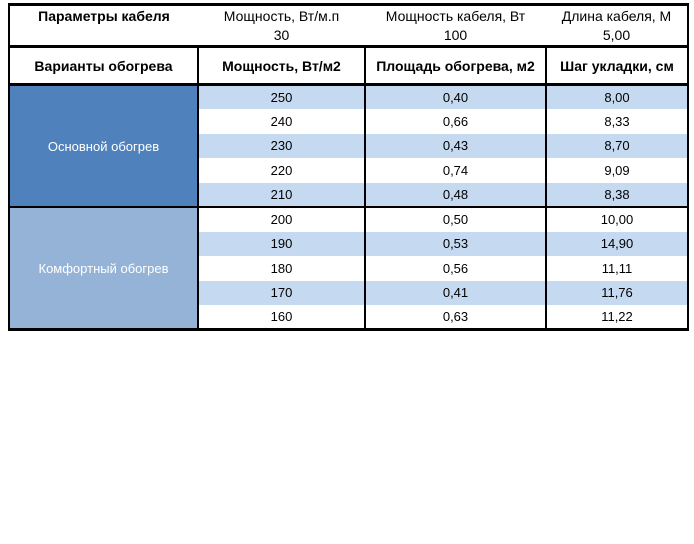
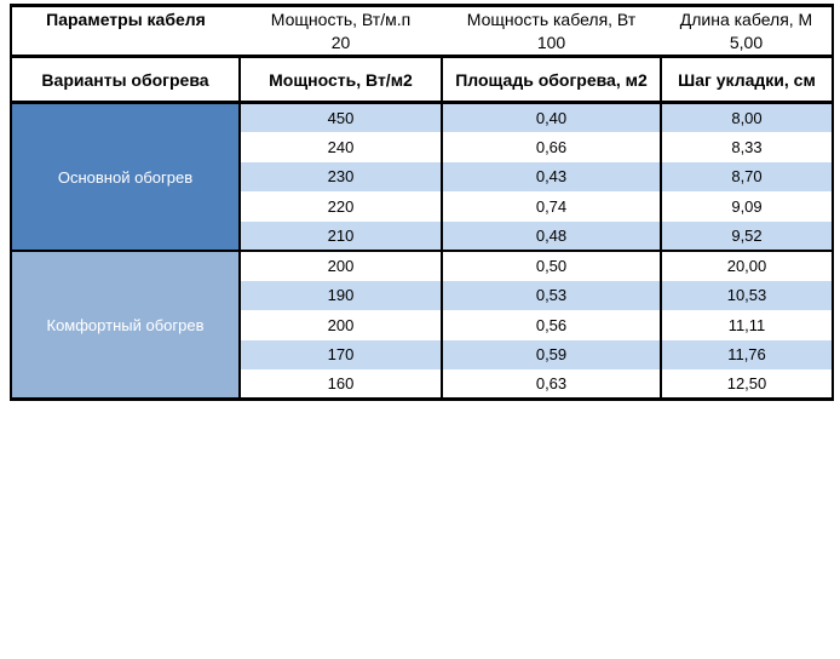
  Параметры кабеля	Мощность, Вт/м.п	Мощность кабеля, Вт	Длина кабеля, М
- 	30	100	5,00
+ 	20	100	5,00
  Варианты обогрева	Мощность, Вт/м2	Площадь обогрева, м2	Шаг укладки, см
- Основной обогрев	250	0,40	8,00
+ Основной обогрев	450	0,40	8,00
  240	0,66	8,33
  230	0,43	8,70
  220	0,74	9,09
- 210	0,48	8,38
+ 210	0,48	9,52
- Комфортный обогрев	200	0,50	10,00
+ Комфортный обогрев	200	0,50	20,00
- 190	0,53	14,90
+ 190	0,53	10,53
- 180	0,56	11,11
+ 200	0,56	11,11
- 170	0,41	11,76
+ 170	0,59	11,76
- 160	0,63	11,22
+ 160	0,63	12,50
